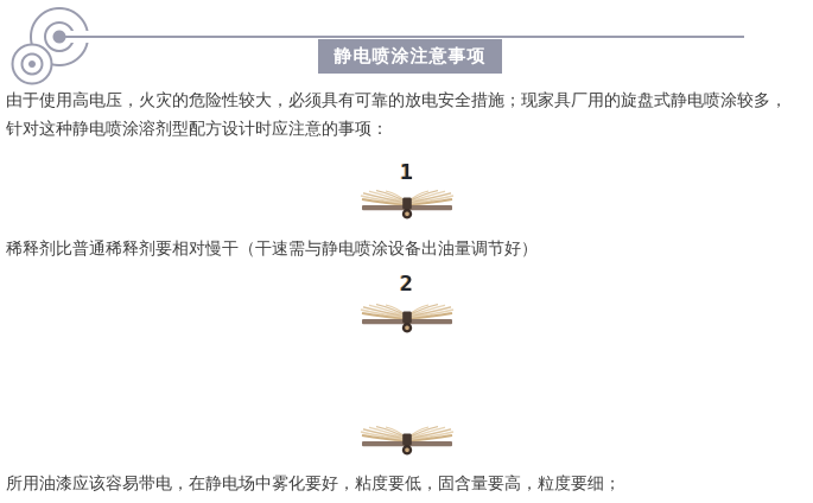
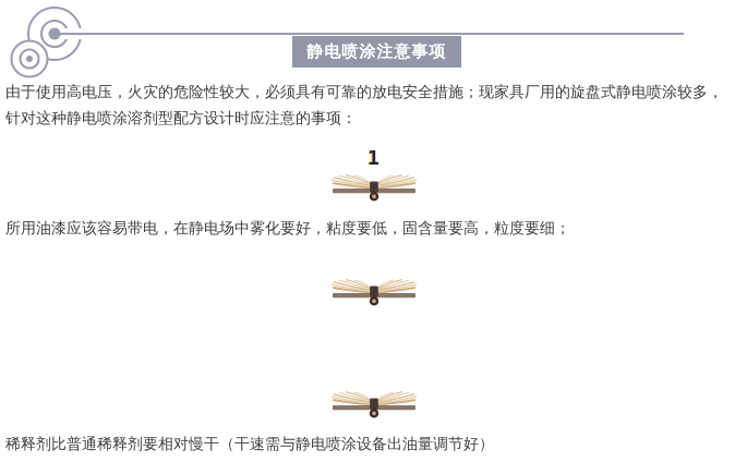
  静电喷涂注意事项
  由于使用高电压，火灾的危险性较大，必须具有可靠的放电安全措施；现家具厂用的旋盘式静电喷涂较多，
  针对这种静电喷涂溶剂型配方设计时应注意的事项：
  1
- 稀释剂比普通稀释剂要相对慢干（干速需与静电喷涂设备出油量调节好）
+ 所用油漆应该容易带电，在静电场中雾化要好，粘度要低，固含量要高，粒度要细；
- 2
- 所用油漆应该容易带电，在静电场中雾化要好，粘度要低，固含量要高，粒度要细；
+ 稀释剂比普通稀释剂要相对慢干（干速需与静电喷涂设备出油量调节好）
